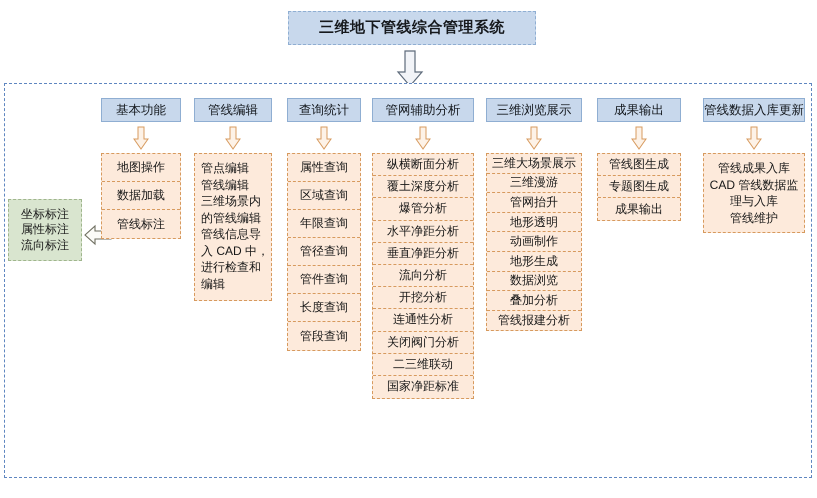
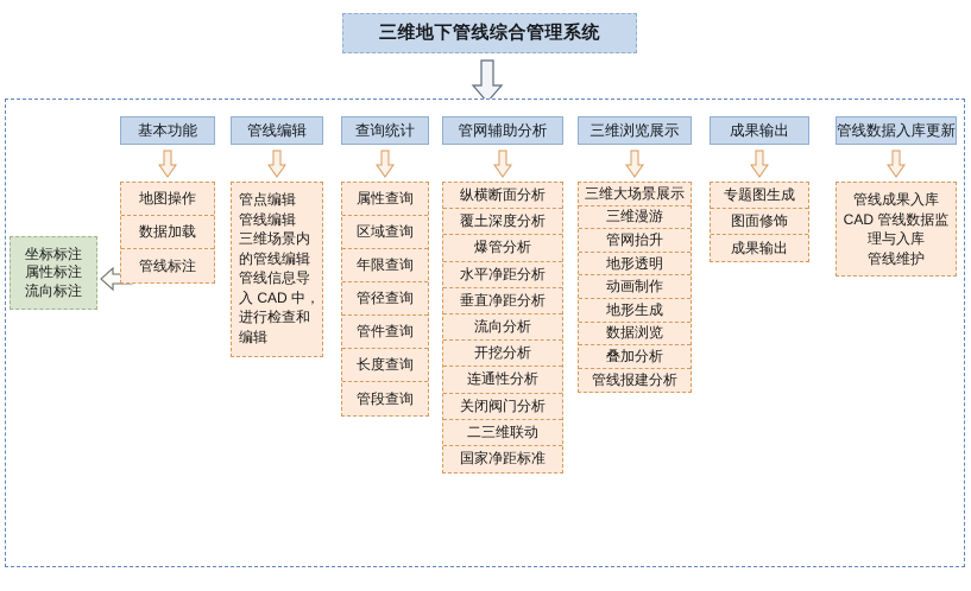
  三维地下管线综合管理系统
  坐标标注
  属性标注
  流向标注
  基本功能
  地图操作
  数据加载
  管线标注
  管线编辑
  管点编辑
  管线编辑
  三维场景内
  的管线编辑
  管线信息导
  入 CAD 中，
  进行检查和
  编辑
  查询统计
  属性查询
  区域查询
  年限查询
  管径查询
  管件查询
  长度查询
  管段查询
  管网辅助分析
  纵横断面分析
  覆土深度分析
  爆管分析
  水平净距分析
  垂直净距分析
  流向分析
  开挖分析
  连通性分析
  关闭阀门分析
  二三维联动
  国家净距标准
  三维浏览展示
  三维大场景展示
  三维漫游
  管网抬升
  地形透明
  动画制作
  地形生成
  数据浏览
  叠加分析
  管线报建分析
  成果输出
- 管线图生成
  专题图生成
+ 图面修饰
  成果输出
  管线数据入库更新
  管线成果入库
  CAD 管线数据监
  理与入库
  管线维护
